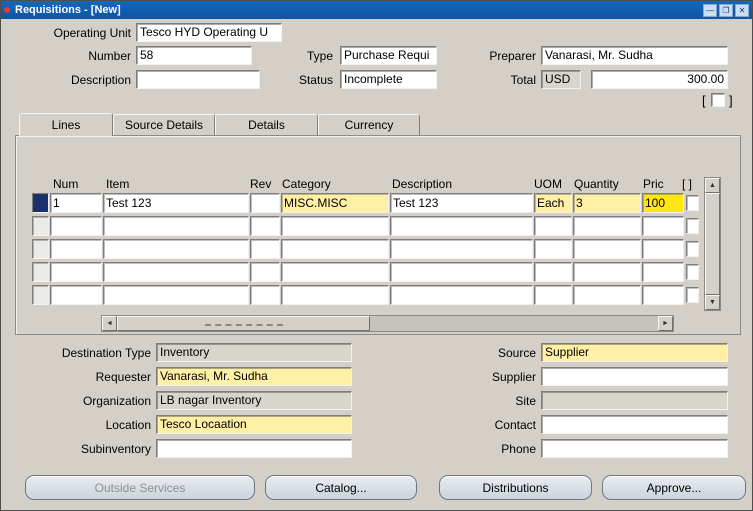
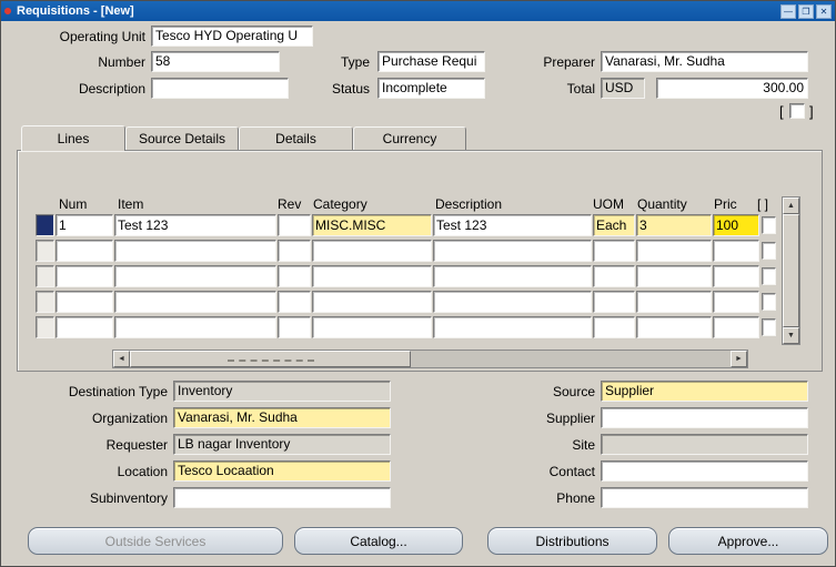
  Requisitions - [New]
  —
  ❐
  ✕
  Operating Unit
  Tesco HYD Operating U
  Number
  58
  Type
  Purchase Requi
  Preparer
  Vanarasi, Mr. Sudha
  Description
  Status
  Incomplete
  Total
  USD
  300.00
  [
  ]
  Lines
  Source Details
  Details
  Currency
  Num
  Item
  Rev
  Category
  Description
  UOM
  Quantity
  Pric
  [ ]
  1
  Test 123
  MISC.MISC
  Test 123
  Each
  3
  100
  Destination Type
  Inventory
- Requester
+ Organization
  Vanarasi, Mr. Sudha
- Organization
+ Requester
  LB nagar Inventory
  Location
  Tesco Locaation
  Subinventory
  Source
  Supplier
  Supplier
  Site
  Contact
  Phone
  Outside Services
  Catalog...
  Distributions
  Approve...
